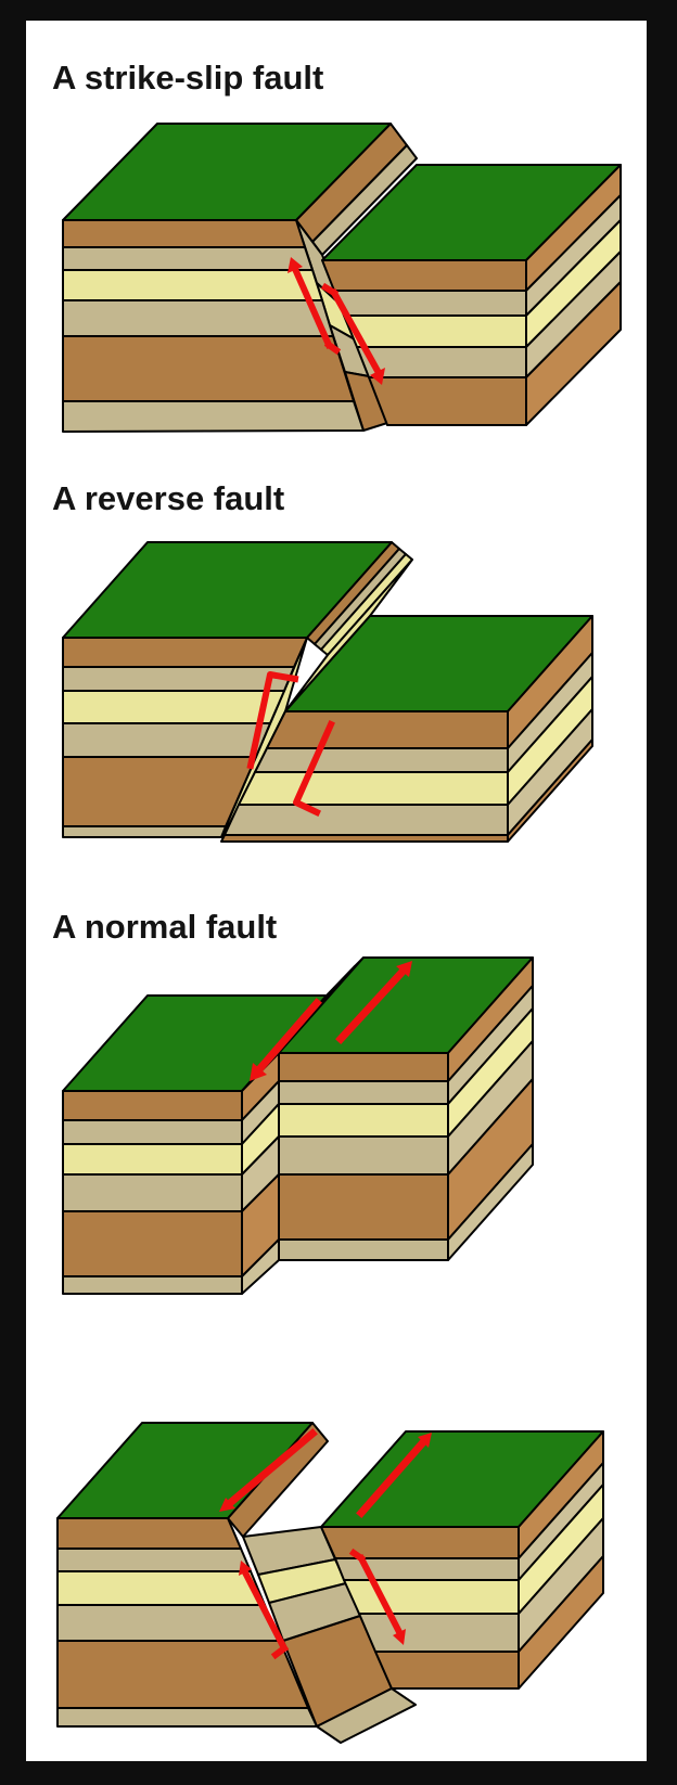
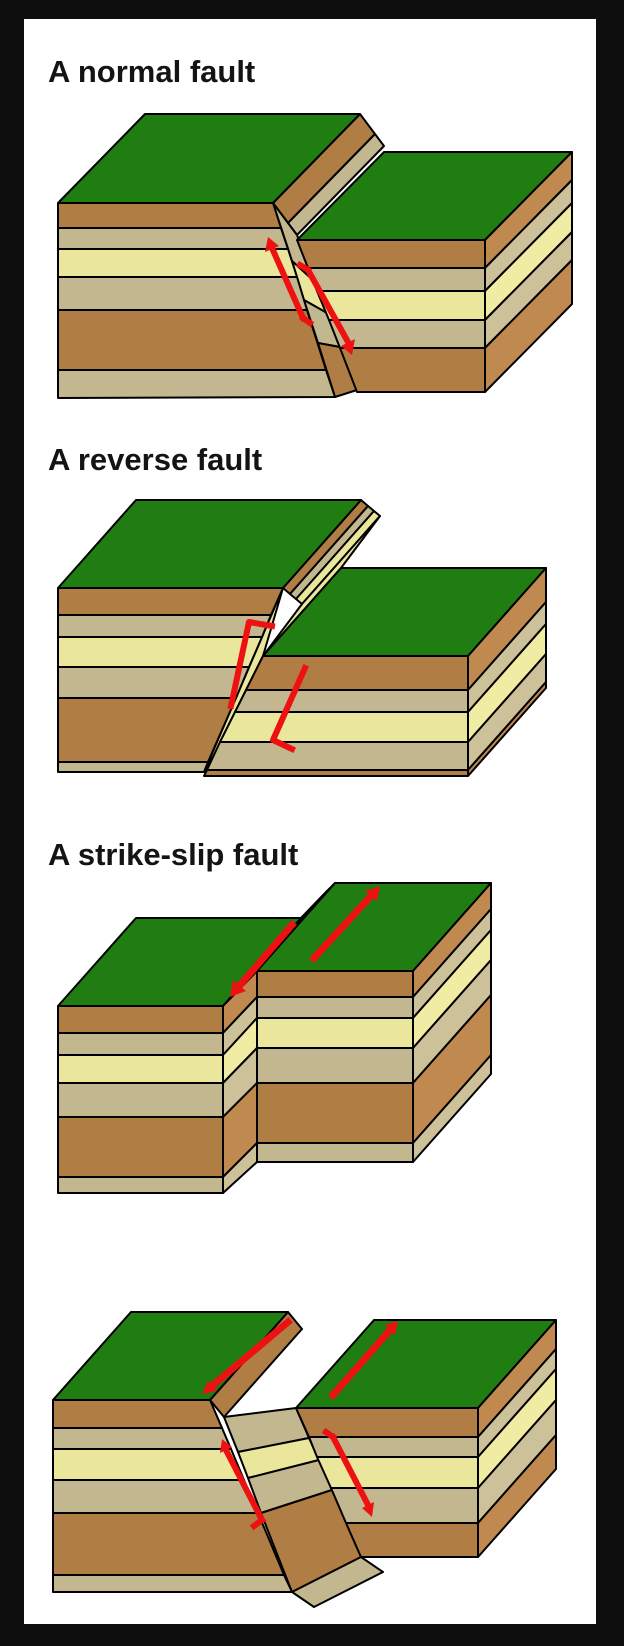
- A strike-slip fault
+ A normal fault
  A reverse fault
- A normal fault
+ A strike-slip fault
